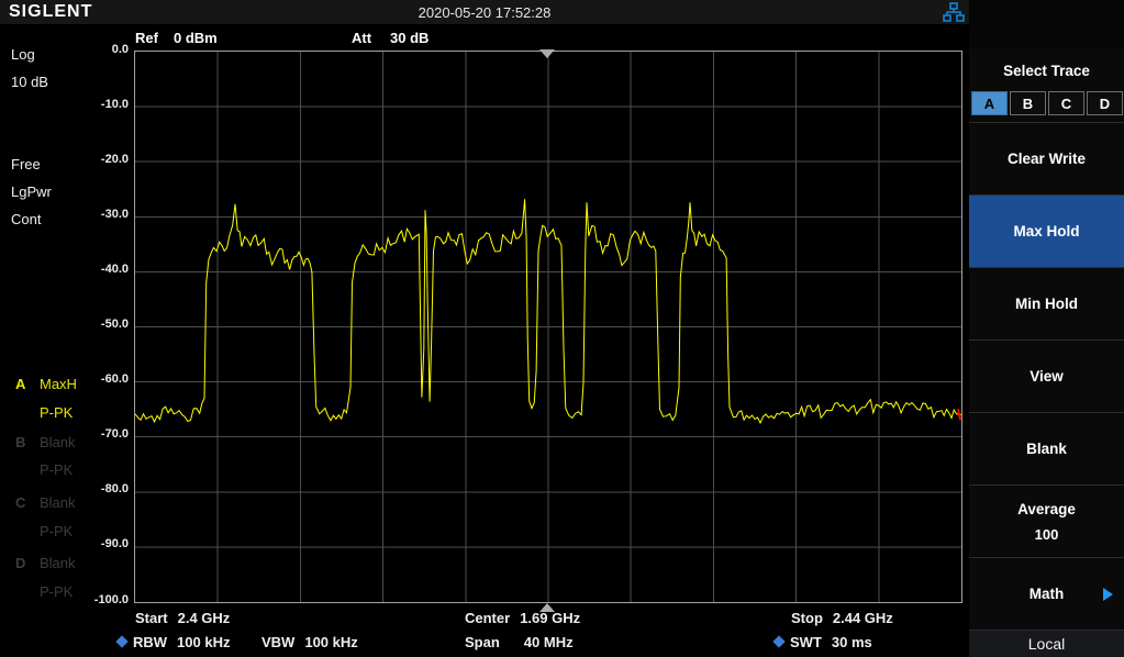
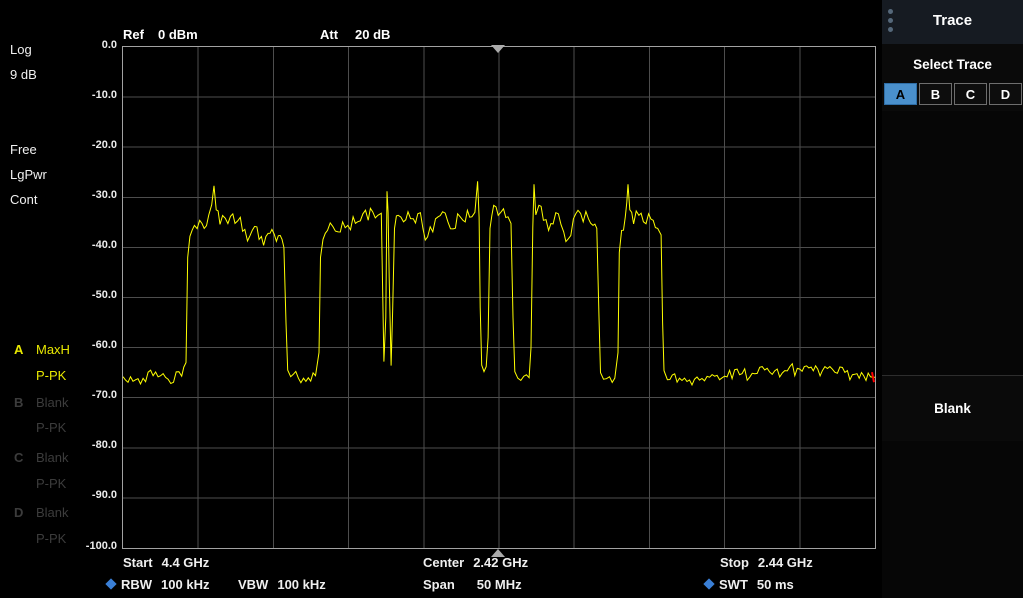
- SIGLENT
- 2020-05-20 17:52:28
  Log
- 10 dB
+ 9 dB
  Free
  LgPwr
  Cont
  A
  MaxH
  P-PK
  B
  Blank
  P-PK
  C
  Blank
  P-PK
  D
  Blank
  P-PK
  Ref
  0 dBm
  Att
- 30 dB
+ 20 dB
  0.0
  -10.0
  -20.0
  -30.0
  -40.0
  -50.0
  -60.0
  -70.0
  -80.0
  -90.0
  -100.0
- Start 2.4 GHz
+ Start 4.4 GHz
- Center 1.69 GHz
+ Center 2.42 GHz
  Stop 2.44 GHz
  RBW 100 kHz
  VBW 100 kHz
- Span 40 MHz
+ Span 50 MHz
- SWT 30 ms
+ SWT 50 ms
+ Trace
  Select Trace
  A
  B
  C
  D
- Clear Write
- Max Hold
- Min Hold
- View
  Blank
- Average
- 100
- Math
- Local
